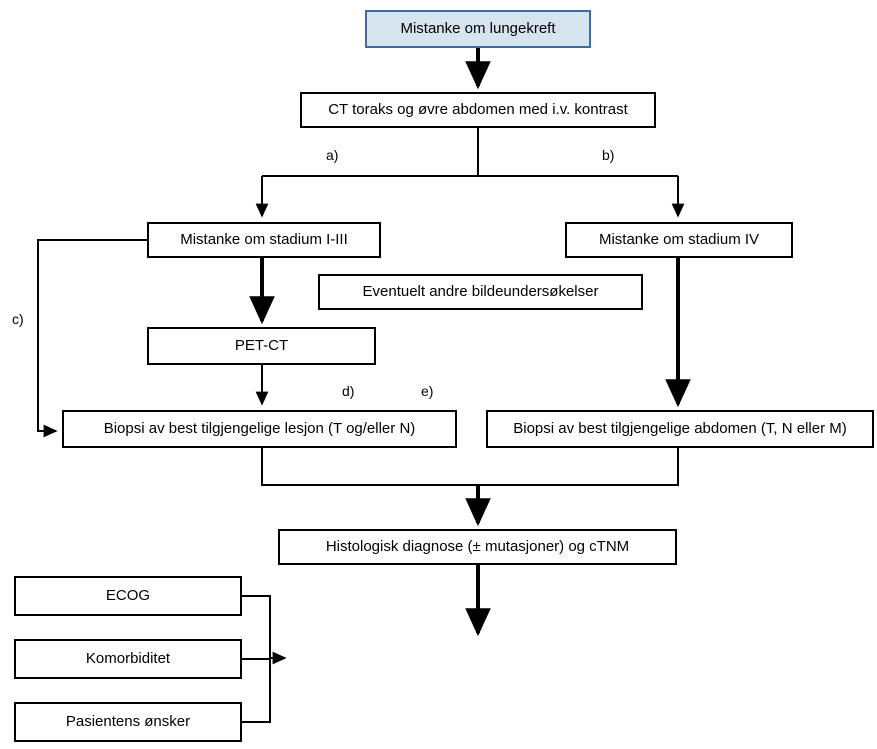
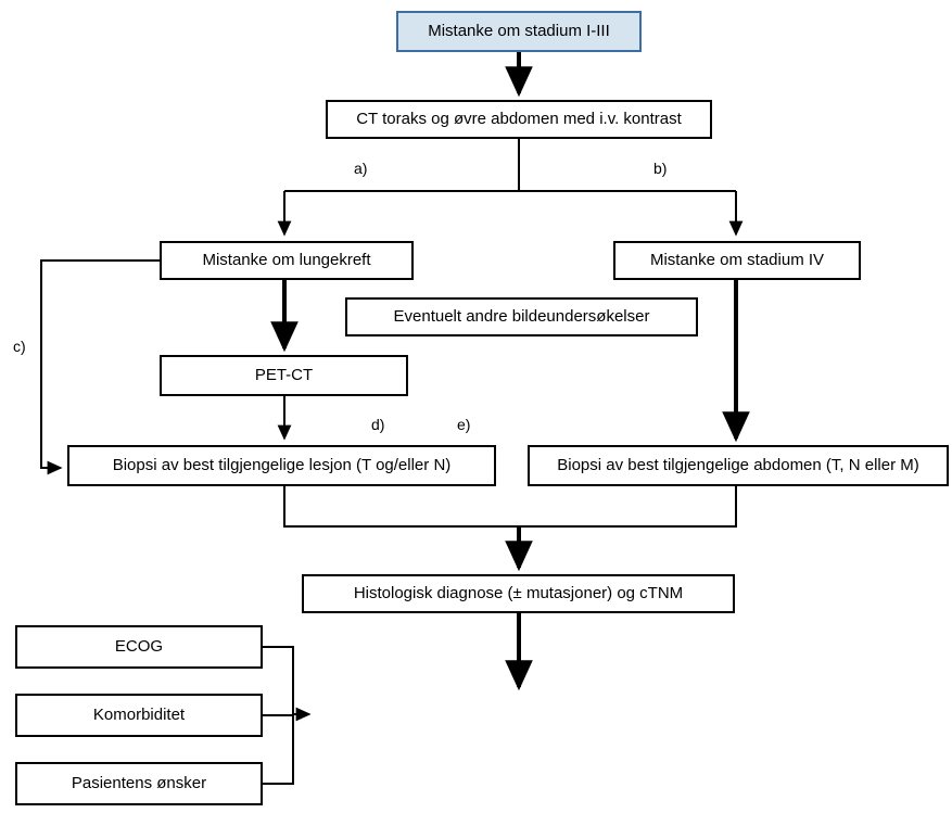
- Mistanke om lungekreft
+ Mistanke om stadium I-III
  CT toraks og øvre abdomen med i.v. kontrast
- Mistanke om stadium I-III
+ Mistanke om lungekreft
  Mistanke om stadium IV
  Eventuelt andre bildeundersøkelser
  PET-CT
  Biopsi av best tilgjengelige lesjon (T og/eller N)
  Biopsi av best tilgjengelige abdomen (T, N eller M)
  Histologisk diagnose (± mutasjoner) og cTNM
  ECOG
  Komorbiditet
  Pasientens ønsker
  a)
  b)
  c)
  d)
  e)
